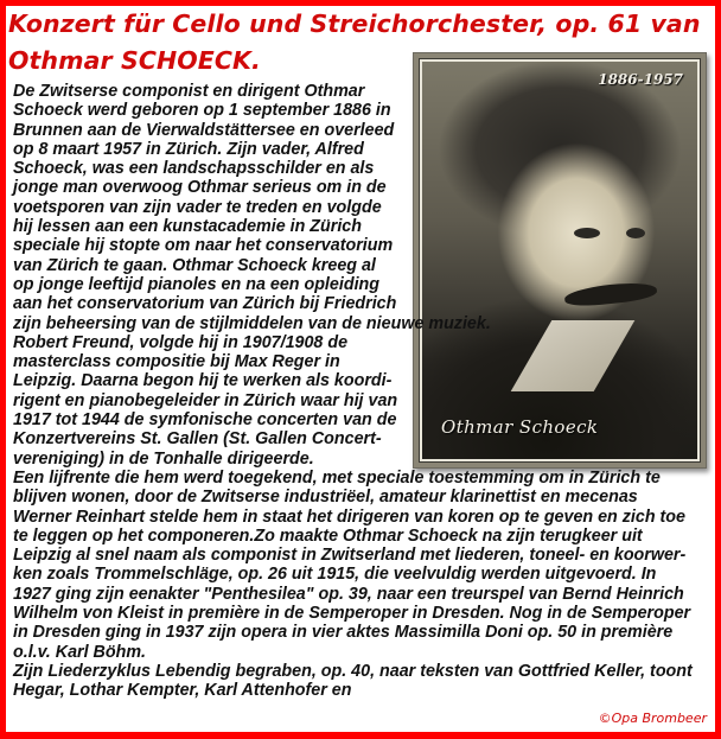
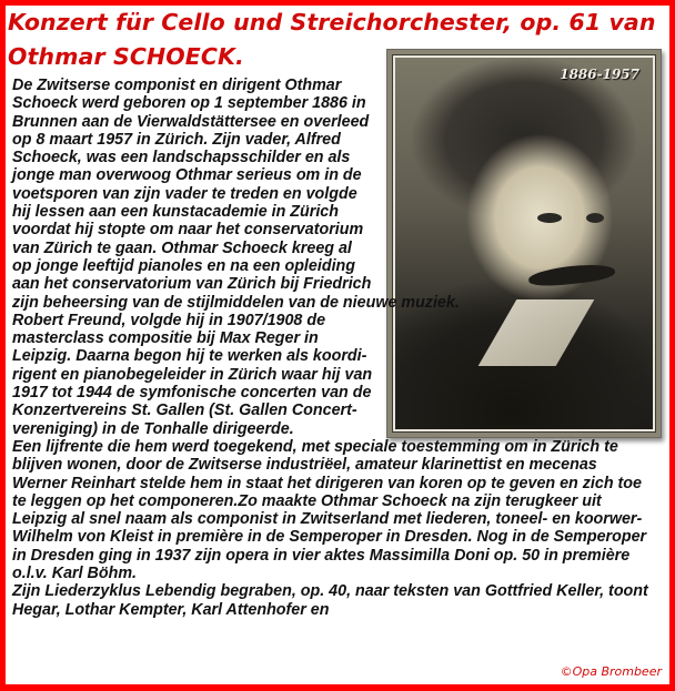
  Konzert für Cello und Streichorchester, op. 61 van
  Othmar SCHOECK.
  1886-1957
- Othmar Schoeck
  De Zwitserse componist en dirigent Othmar
  Schoeck werd geboren op 1 september 1886 in
  Brunnen aan de Vierwaldstättersee en overleed
  op 8 maart 1957 in Zürich. Zijn vader, Alfred
  Schoeck, was een landschapsschilder en als
  jonge man overwoog Othmar serieus om in de
  voetsporen van zijn vader te treden en volgde
  hij lessen aan een kunstacademie in Zürich
- speciale hij stopte om naar het conservatorium
+ voordat hij stopte om naar het conservatorium
  van Zürich te gaan. Othmar Schoeck kreeg al
  op jonge leeftijd pianoles en na een opleiding
  aan het conservatorium van Zürich bij Friedrich
  zijn beheersing van de stijlmiddelen van de nieuwe muziek.
  Robert Freund, volgde hij in 1907/1908 de
  masterclass compositie bij Max Reger in
  Leipzig. Daarna begon hij te werken als koordi-
  rigent en pianobegeleider in Zürich waar hij van
  1917 tot 1944 de symfonische concerten van de
  Konzertvereins St. Gallen (St. Gallen Concert-
  vereniging) in de Tonhalle dirigeerde.
  Een lijfrente die hem werd toegekend, met speciale toestemming om in Zürich te
  blijven wonen, door de Zwitserse industriëel, amateur klarinettist en mecenas
  Werner Reinhart stelde hem in staat het dirigeren van koren op te geven en zich toe
  te leggen op het componeren.Zo maakte Othmar Schoeck na zijn terugkeer uit
  Leipzig al snel naam als componist in Zwitserland met liederen, toneel- en koorwer-
- ken zoals Trommelschläge, op. 26 uit 1915, die veelvuldig werden uitgevoerd. In
- 1927 ging zijn eenakter "Penthesilea" op. 39, naar een treurspel van Bernd Heinrich
  Wilhelm von Kleist in première in de Semperoper in Dresden. Nog in de Semperoper
  in Dresden ging in 1937 zijn opera in vier aktes Massimilla Doni op. 50 in première
  o.l.v. Karl Böhm.
  Zijn Liederzyklus Lebendig begraben, op. 40, naar teksten van Gottfried Keller, toont
  Hegar, Lothar Kempter, Karl Attenhofer en
  ©Opa Brombeer
